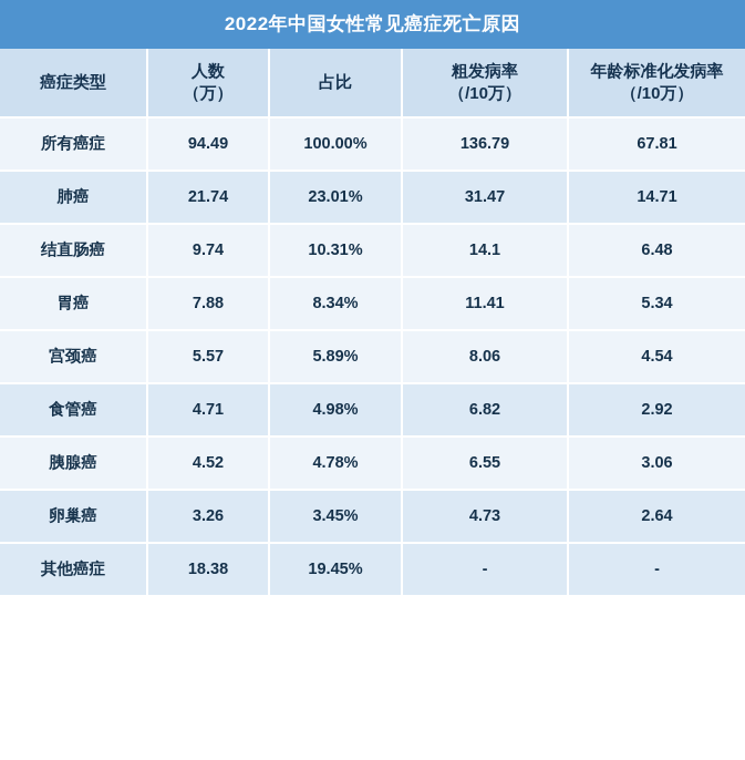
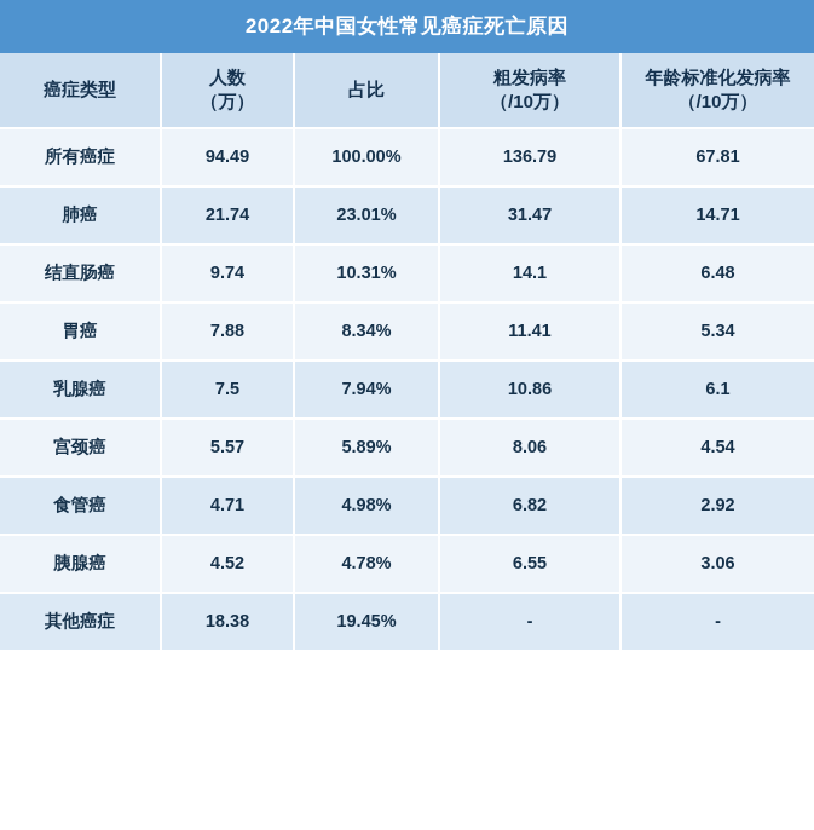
  2022年中国女性常见癌症死亡原因
  癌症类型	人数 （万）	占比	粗发病率 （/10万）	年龄标准化发病率 （/10万）
  所有癌症	94.49	100.00%	136.79	67.81
  肺癌	21.74	23.01%	31.47	14.71
  结直肠癌	9.74	10.31%	14.1	6.48
  胃癌	7.88	8.34%	11.41	5.34
+ 乳腺癌	7.5	7.94%	10.86	6.1
  宫颈癌	5.57	5.89%	8.06	4.54
  食管癌	4.71	4.98%	6.82	2.92
  胰腺癌	4.52	4.78%	6.55	3.06
- 卵巢癌	3.26	3.45%	4.73	2.64
  其他癌症	18.38	19.45%	-	-
